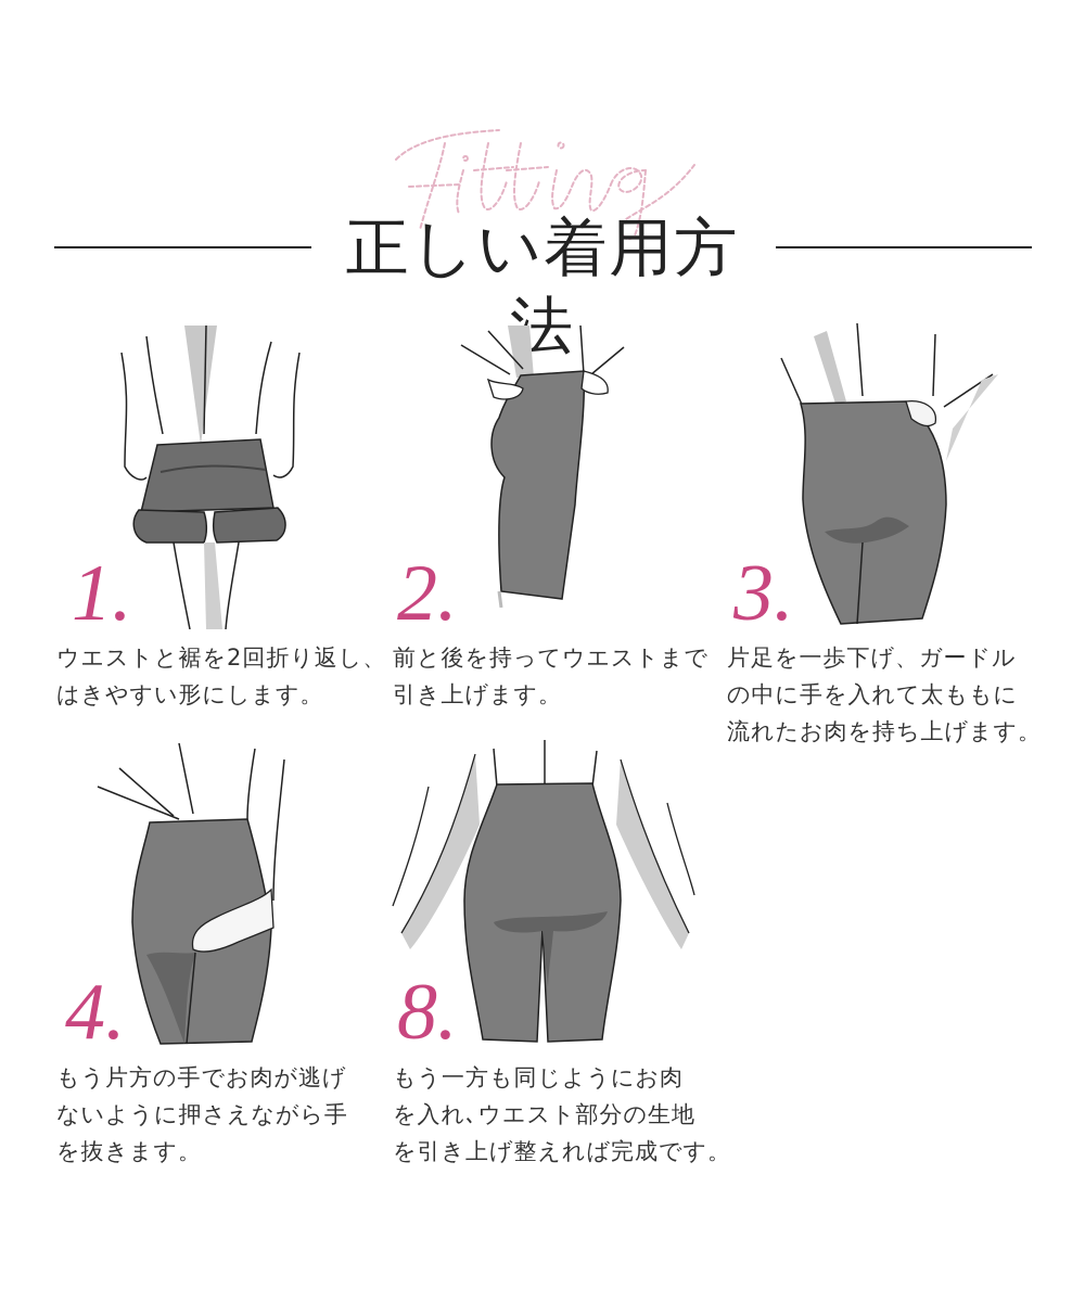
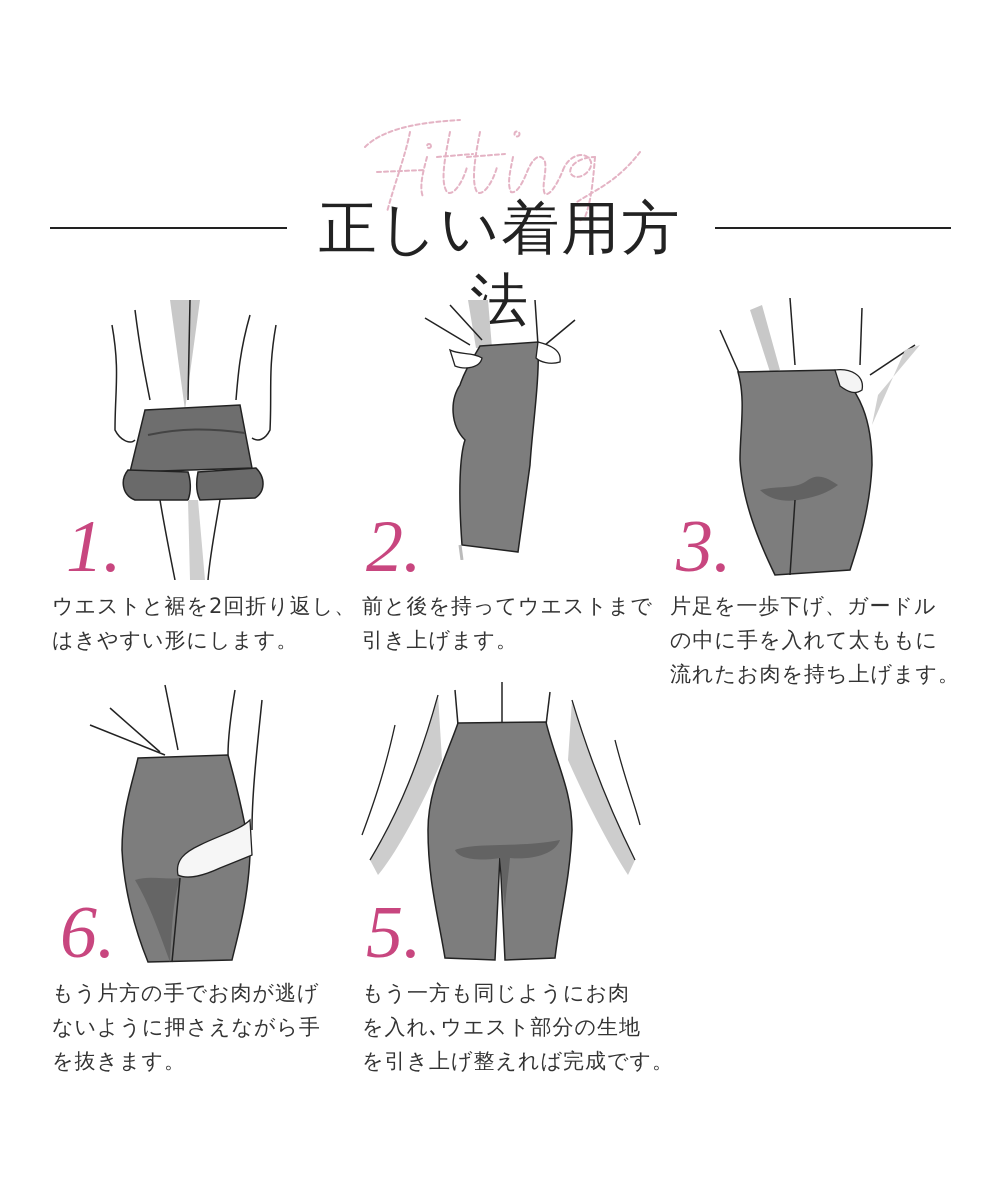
  正しい着用方法
  1.
  ウエストと裾を2回折り返し、
  はきやすい形にします。
  2.
  前と後を持ってウエストまで
  引き上げます。
  3.
  片足を一歩下げ、ガードル
  の中に手を入れて太ももに
  流れたお肉を持ち上げます。
- 4.
+ 6.
  もう片方の手でお肉が逃げ
  ないように押さえながら手
  を抜きます。
- 8.
+ 5.
  もう一方も同じようにお肉
  を入れ､ウエスト部分の生地
  を引き上げ整えれば完成です。
